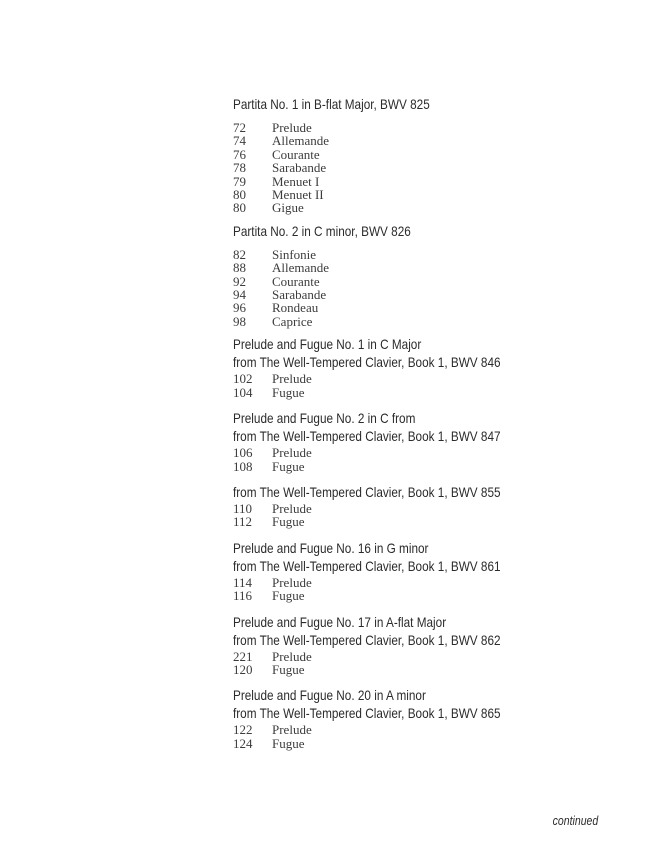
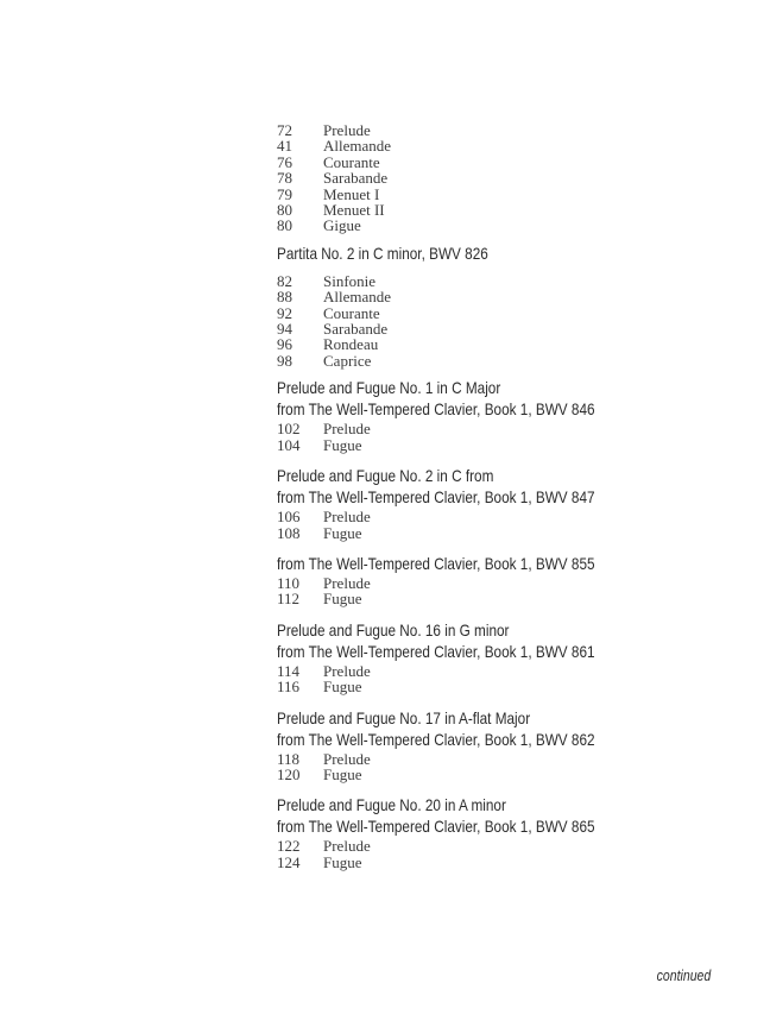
- Partita No. 1 in B-flat Major, BWV 825
  72
  Prelude
- 74
+ 41
  Allemande
  76
  Courante
  78
  Sarabande
  79
  Menuet I
  80
  Menuet II
  80
  Gigue
  Partita No. 2 in C minor, BWV 826
  82
  Sinfonie
  88
  Allemande
  92
  Courante
  94
  Sarabande
  96
  Rondeau
  98
  Caprice
  Prelude and Fugue No. 1 in C Major
  from The Well-Tempered Clavier, Book 1, BWV 846
  102
  Prelude
  104
  Fugue
  Prelude and Fugue No. 2 in C from
  from The Well-Tempered Clavier, Book 1, BWV 847
  106
  Prelude
  108
  Fugue
  from The Well-Tempered Clavier, Book 1, BWV 855
  110
  Prelude
  112
  Fugue
  Prelude and Fugue No. 16 in G minor
  from The Well-Tempered Clavier, Book 1, BWV 861
  114
  Prelude
  116
  Fugue
  Prelude and Fugue No. 17 in A-flat Major
  from The Well-Tempered Clavier, Book 1, BWV 862
- 221
+ 118
  Prelude
  120
  Fugue
  Prelude and Fugue No. 20 in A minor
  from The Well-Tempered Clavier, Book 1, BWV 865
  122
  Prelude
  124
  Fugue
  continued
